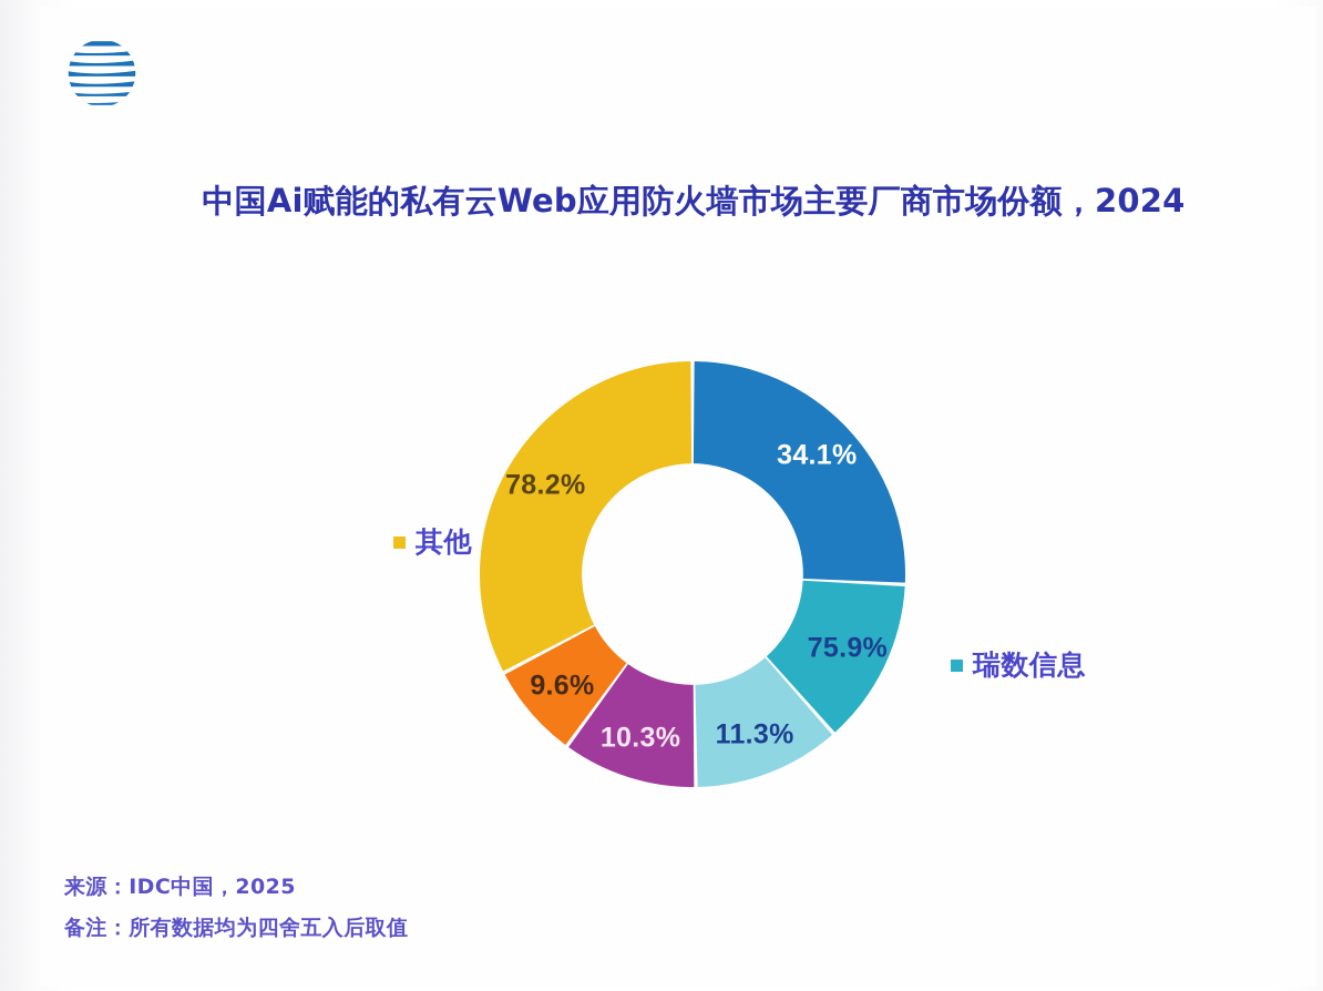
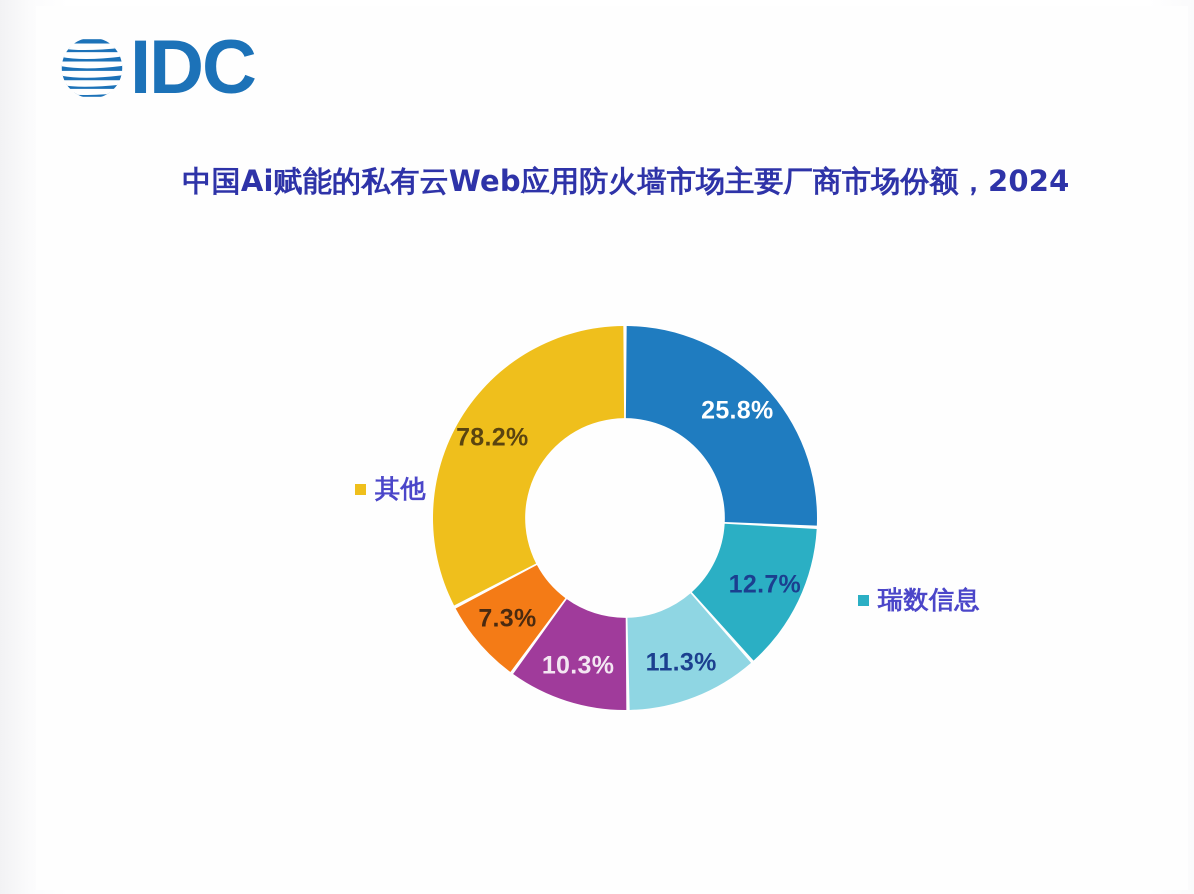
+ IDC
  中国Ai赋能的私有云Web应用防火墙市场主要厂商市场份额，2024
- 34.1%
+ 25.8%
- 75.9%
+ 12.7%
  11.3%
  10.3%
- 9.6%
+ 7.3%
  78.2%
  瑞数信息
  其他
- 来源：IDC中国，2025
- 备注：所有数据均为四舍五入后取值
